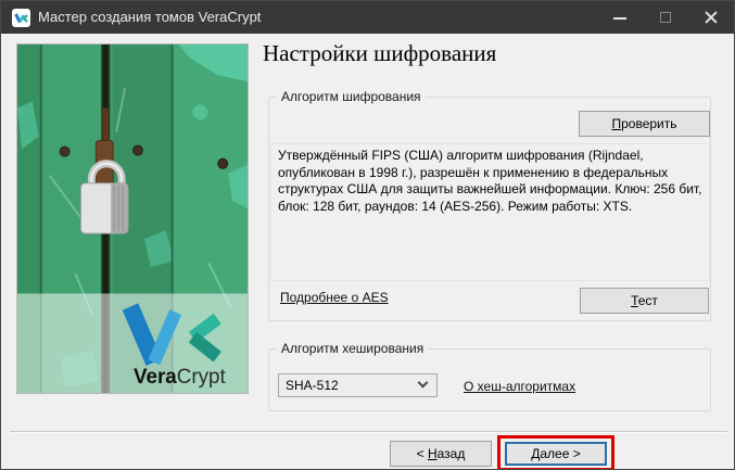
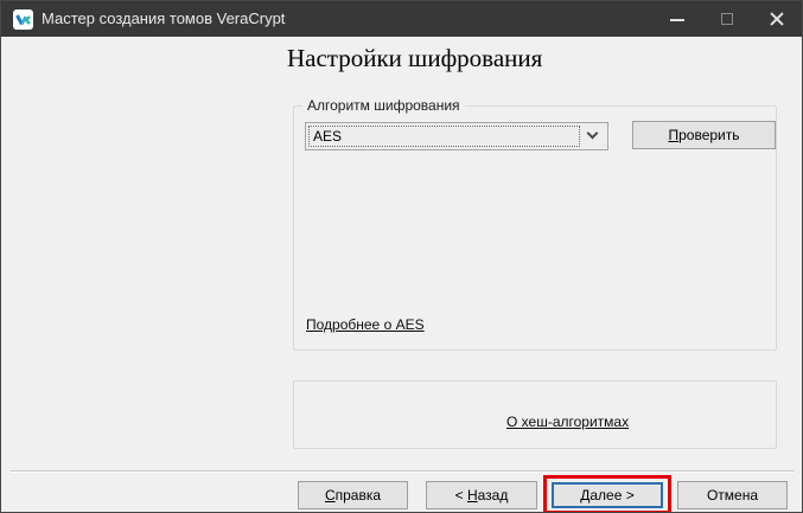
  Мастер создания томов VeraCrypt
- VeraCrypt
  Настройки шифрования
  Алгоритм шифрования
+ AES
  Проверить
- Утверждённый FIPS (США) алгоритм шифрования (Rijndael, опубликован в 1998 г.), разрешён к применению в федеральных структурах США для защиты важнейшей информации. Ключ: 256 бит, блок: 128 бит, раундов: 14 (AES-256). Режим работы: XTS.
  Подробнее о AES
- Тест
- Алгоритм хеширования
- SHA-512
  О хеш-алгоритмах
+ Справка
  < Назад
  Далее >
+ Отмена
